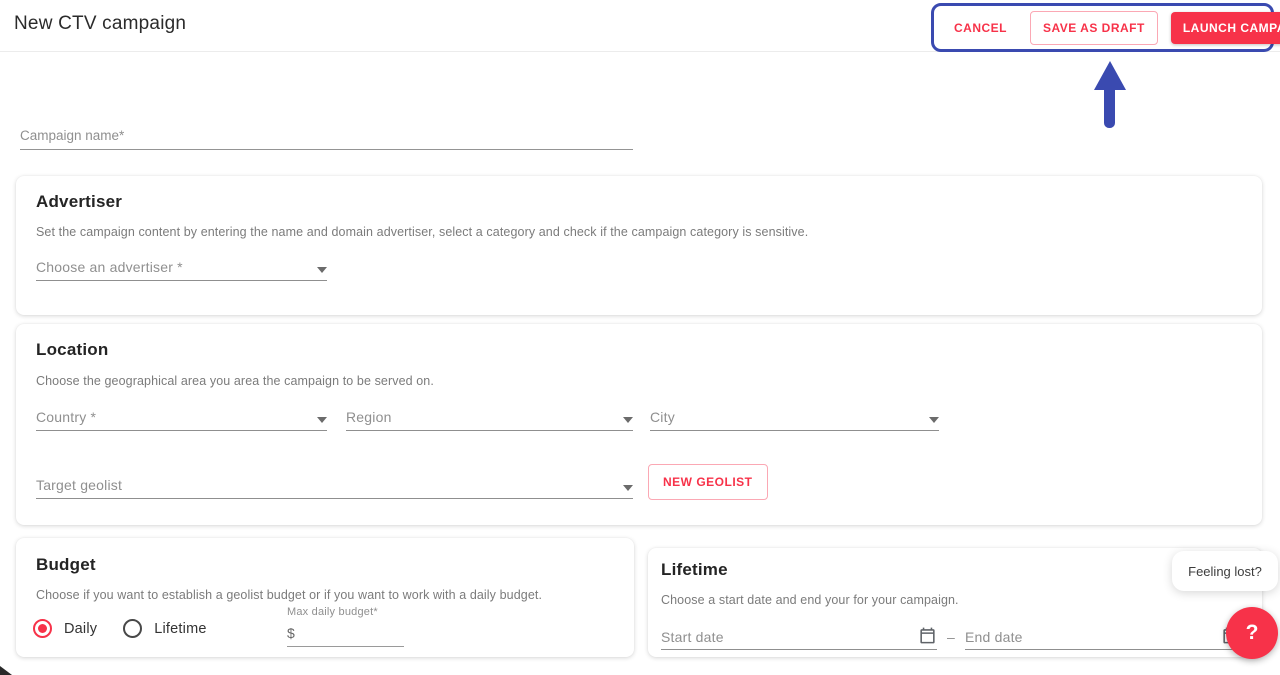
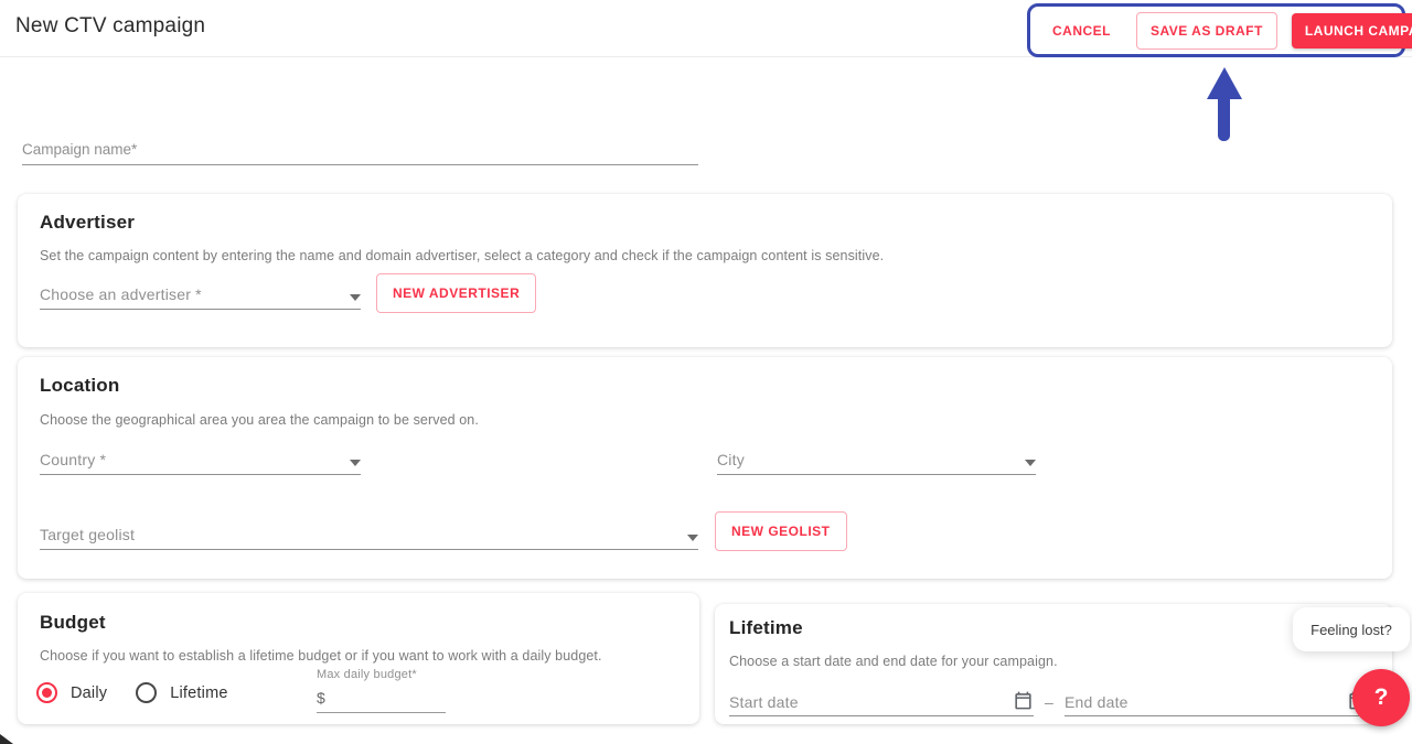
  New CTV campaign
  CANCEL
  SAVE AS DRAFT
  LAUNCH CAMP
  Campaign name*
  Advertiser
- Set the campaign content by entering the name and domain advertiser, select a category and check if the campaign category is sensitive.
+ Set the campaign content by entering the name and domain advertiser, select a category and check if the campaign content is sensitive.
  Choose an advertiser *
+ NEW ADVERTISER
  Location
  Choose the geographical area you area the campaign to be served on.
  Country *
- Region
  City
  Target geolist
  NEW GEOLIST
  Budget
- Choose if you want to establish a geolist budget or if you want to work with a daily budget.
+ Choose if you want to establish a lifetime budget or if you want to work with a daily budget.
  Daily
  Lifetime
  Max daily budget*
  $
  Lifetime
- Choose a start date and end your for your campaign.
+ Choose a start date and end date for your campaign.
  Start date
  –
  End date
  Feeling lost?
  ?
